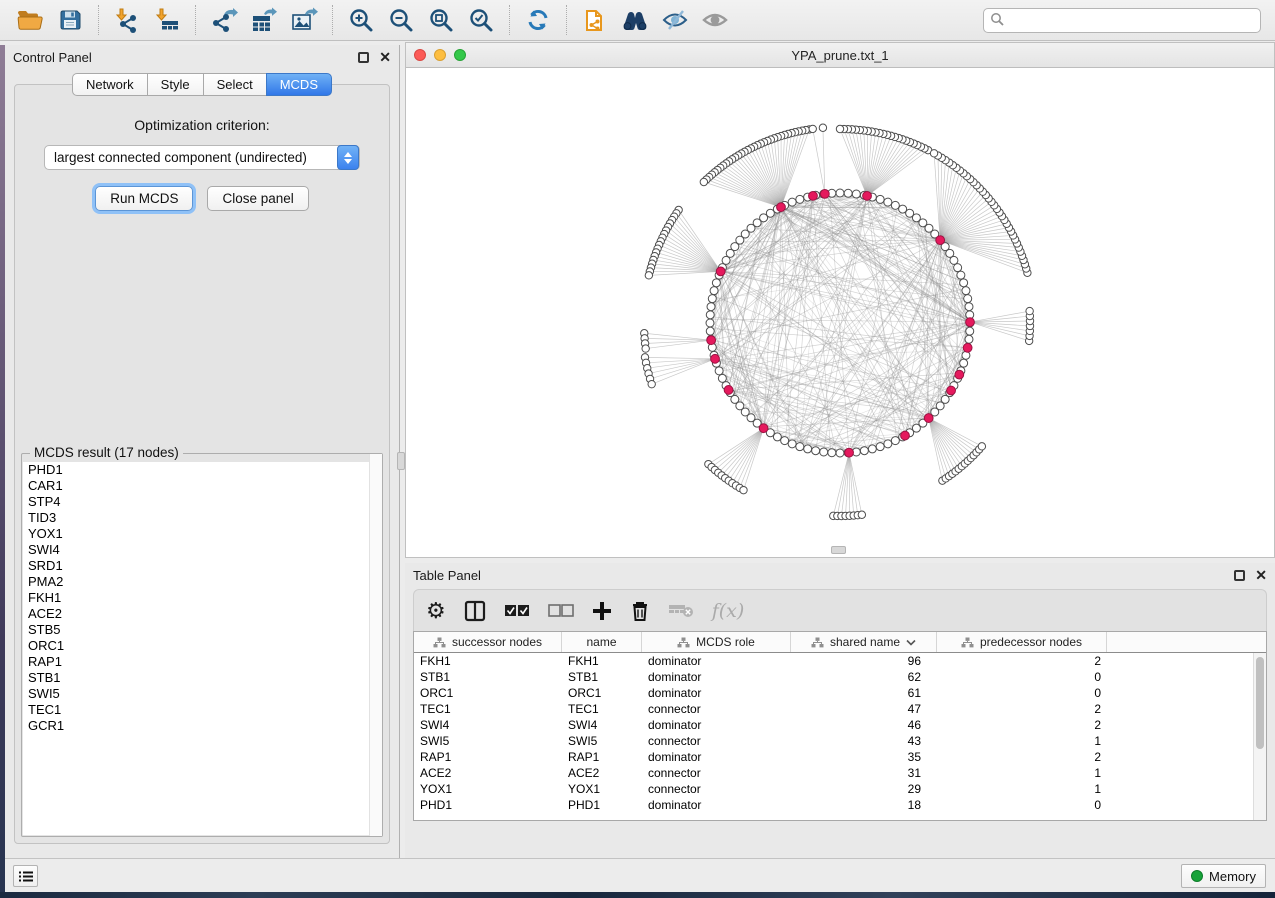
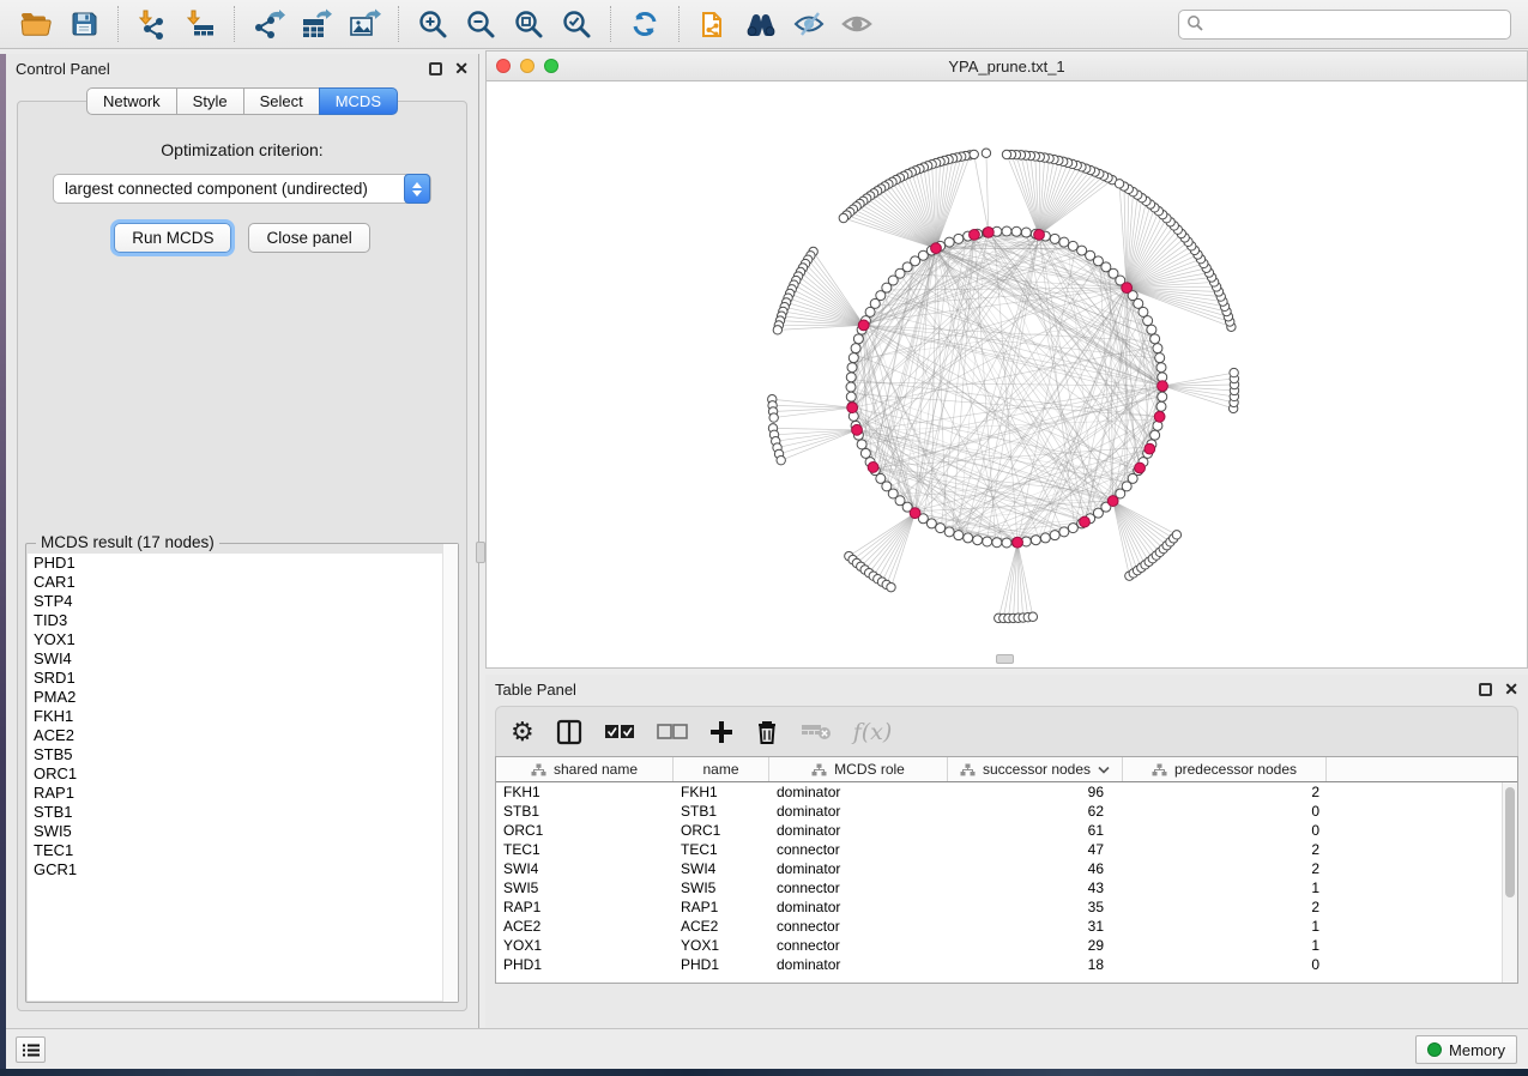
  Control Panel
  ✕
  Network
  Style
  Select
  MCDS
  Optimization criterion:
  largest connected component (undirected)
  Run MCDS
  Close panel
  MCDS result (17 nodes)
  PHD1
  CAR1
  STP4
  TID3
  YOX1
  SWI4
  SRD1
  PMA2
  FKH1
  ACE2
  STB5
  ORC1
  RAP1
  STB1
  SWI5
  TEC1
  GCR1
  YPA_prune.txt_1
  Table Panel
  ✕
  ⚙
  f(x)
- successor nodes
+ shared name
  name
  MCDS role
- shared name
+ successor nodes
  predecessor nodes
  FKH1
  FKH1
  dominator
  96
  2
  STB1
  STB1
  dominator
  62
  0
  ORC1
  ORC1
  dominator
  61
  0
  TEC1
  TEC1
  connector
  47
  2
  SWI4
  SWI4
  dominator
  46
  2
  SWI5
  SWI5
  connector
  43
  1
  RAP1
  RAP1
  dominator
  35
  2
  ACE2
  ACE2
  connector
  31
  1
  YOX1
  YOX1
  connector
  29
  1
  PHD1
  PHD1
  dominator
  18
  0
  Memory
